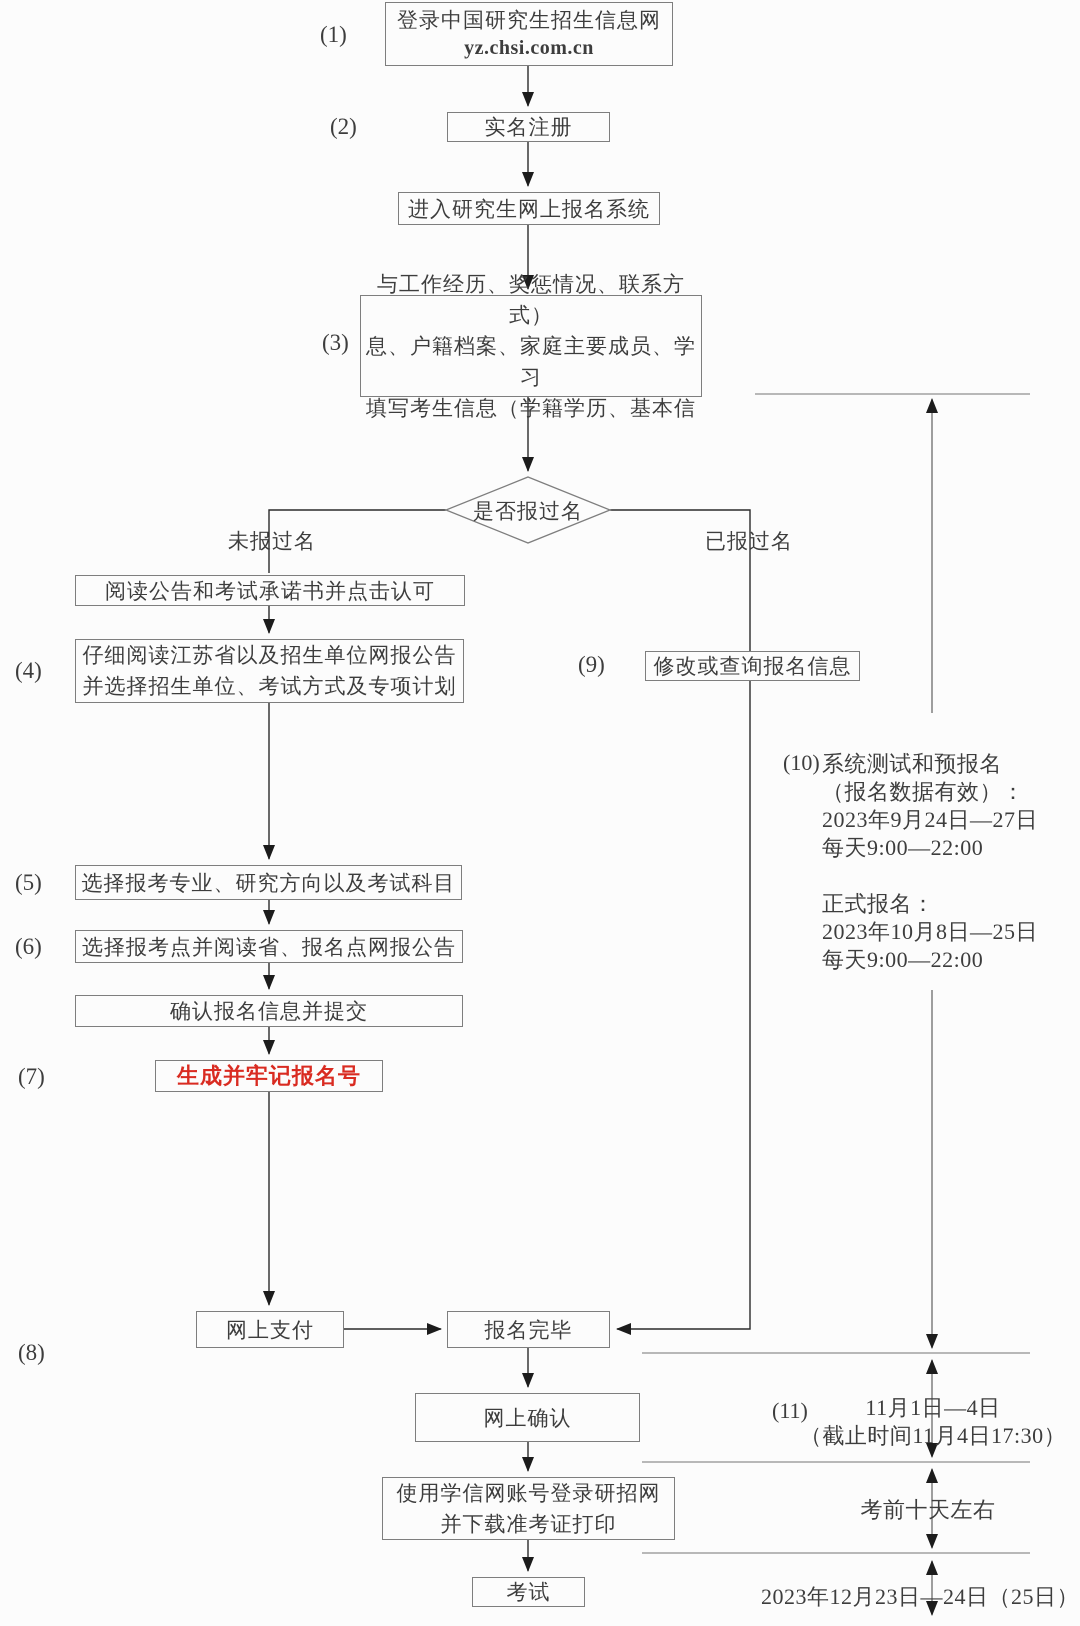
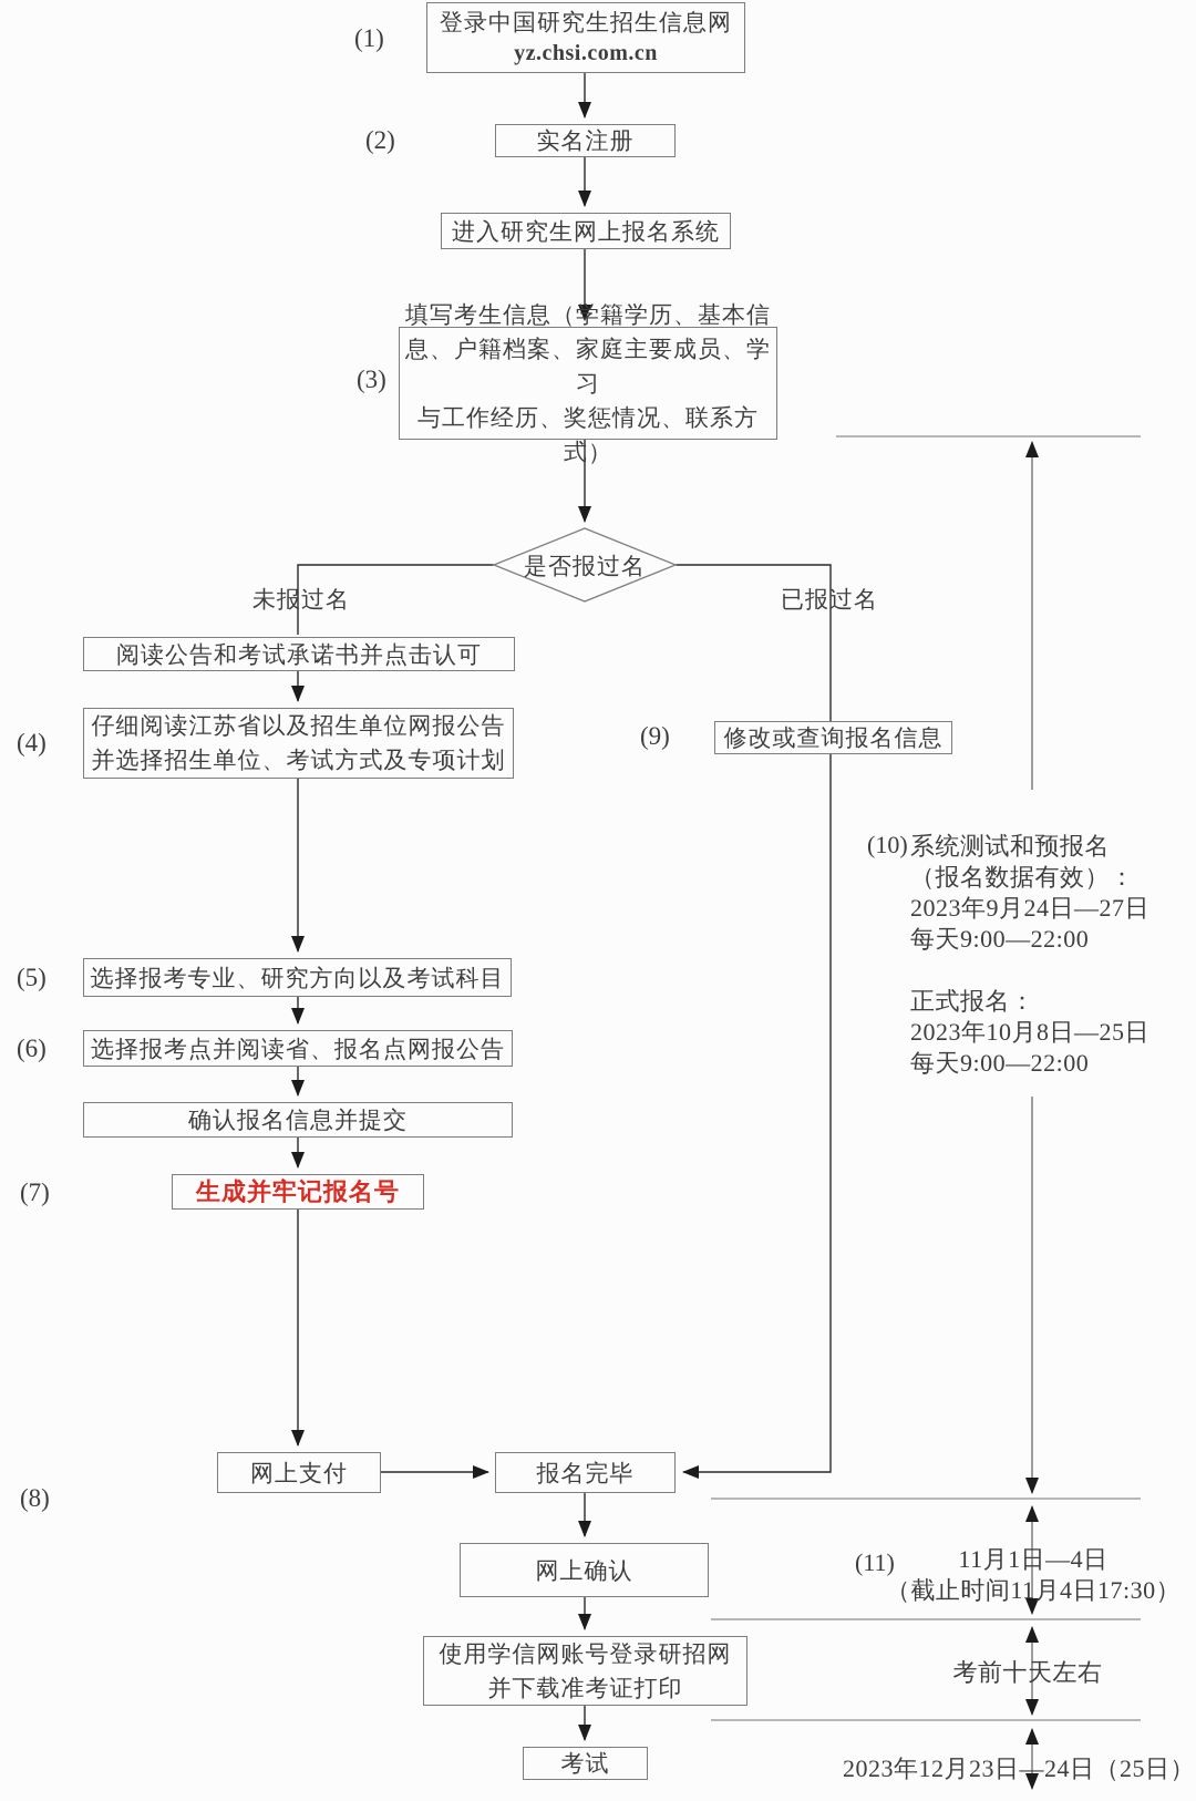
  (1)
  (2)
  (3)
  (4)
  (5)
  (6)
  (7)
  (8)
  (9)
  登录中国研究生招生信息网
  yz.chsi.com.cn
  实名注册
  进入研究生网上报名系统
- 与工作经历、奖惩情况、联系方式）
+ 填写考生信息（学籍学历、基本信
  息、户籍档案、家庭主要成员、学习
- 填写考生信息（学籍学历、基本信
+ 与工作经历、奖惩情况、联系方式）
  是否报过名
  未报过名
  已报过名
  阅读公告和考试承诺书并点击认可
  仔细阅读江苏省以及招生单位网报公告
  并选择招生单位、考试方式及专项计划
  选择报考专业、研究方向以及考试科目
  选择报考点并阅读省、报名点网报公告
  确认报名信息并提交
  生成并牢记报名号
  网上支付
  报名完毕
  修改或查询报名信息
  网上确认
  使用学信网账号登录研招网
  并下载准考证打印
  考试
  (10)
  系统测试和预报名
  （报名数据有效）：
  2023年9月24日—27日
  每天9:00—22:00
  正式报名：
  2023年10月8日—25日
  每天9:00—22:00
  (11)
  11月1日—4日
  （截止时间11月4日17:30）
  考前十天左右
  2023年12月23日—24日（25日）
